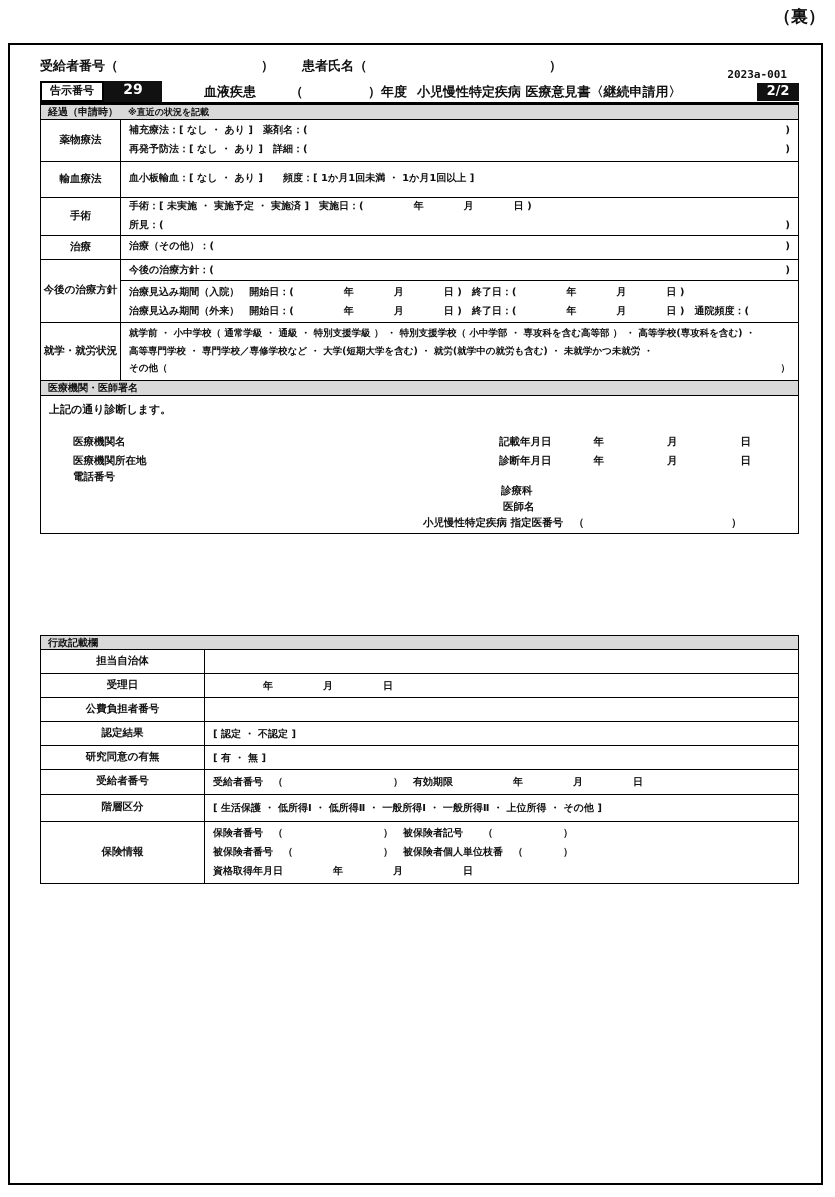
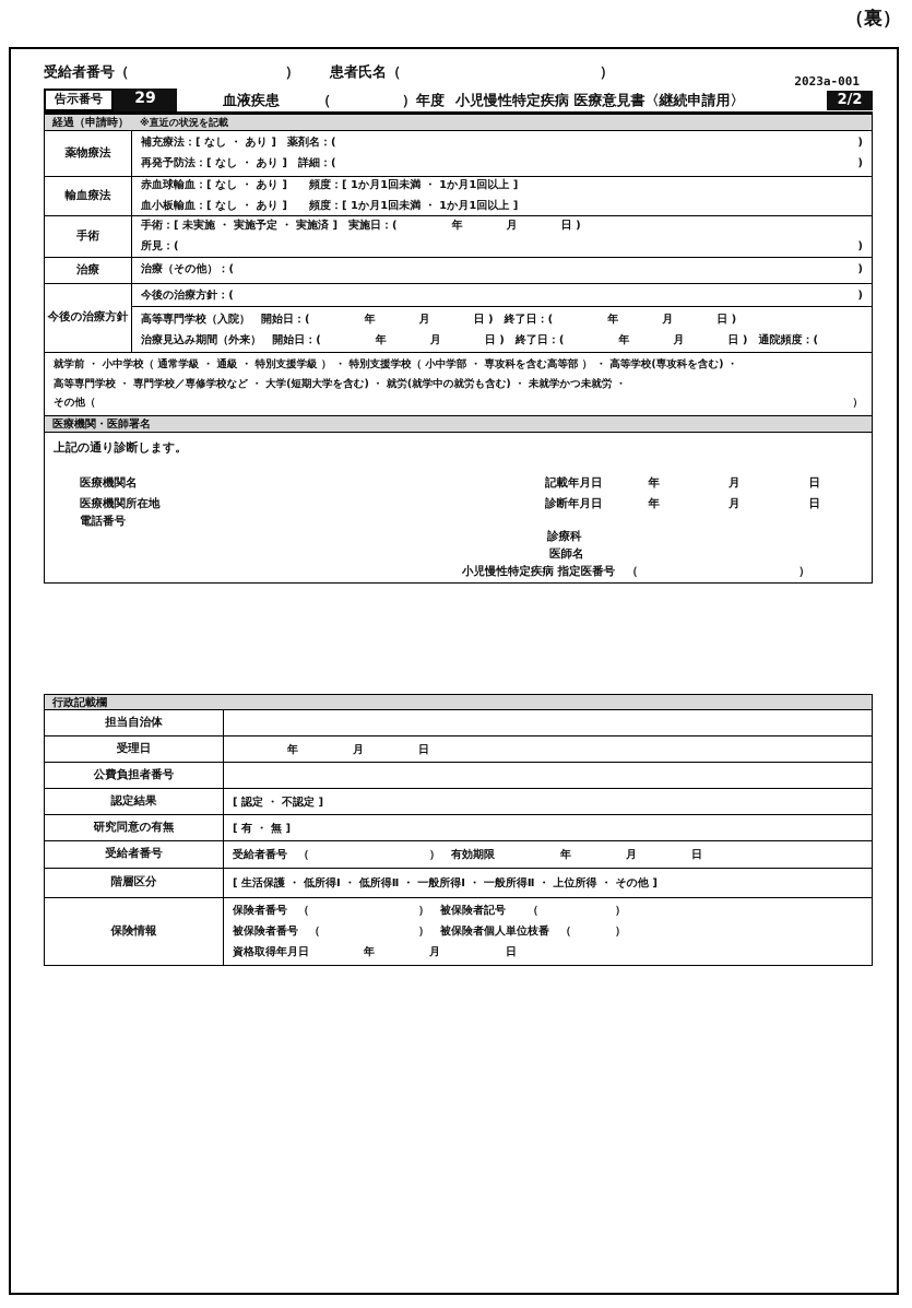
  （裏）
  受給者番号（ ）
  患者氏名（ ）
  2023a-001
  告示番号
  29
  血液疾患
  （ ）年度
  小児慢性特定疾病 医療意見書〈継続申請用〉
  2/2
  経過（申請時）
  ※直近の状況を記載
  薬物療法
  補充療法：[ なし ・ あり ] 薬剤名：(
  )
  再発予防法：[ なし ・ あり ] 詳細：(
  )
  輸血療法
+ 赤血球輸血：[ なし ・ あり ] 頻度：[ 1か月1回未満 ・ 1か月1回以上 ]
  血小板輸血：[ なし ・ あり ] 頻度：[ 1か月1回未満 ・ 1か月1回以上 ]
  手術
  手術：[ 未実施 ・ 実施予定 ・ 実施済 ] 実施日：( 年 月 日 )
  所見：(
  )
  治療
  治療（その他）：(
  )
  今後の治療方針
  今後の治療方針：(
  )
- 治療見込み期間（入院） 開始日：( 年 月 日 ) 終了日：( 年 月 日 )
+ 高等専門学校（入院） 開始日：( 年 月 日 ) 終了日：( 年 月 日 )
  治療見込み期間（外来） 開始日：( 年 月 日 ) 終了日：( 年 月 日 ) 通院頻度：(
- 就学・就労状況
  就学前 ・ 小中学校（ 通常学級 ・ 通級 ・ 特別支援学級 ） ・ 特別支援学校（ 小中学部 ・ 専攻科を含む高等部 ） ・ 高等学校(専攻科を含む) ・
  高等専門学校 ・ 専門学校／専修学校など ・ 大学(短期大学を含む) ・ 就労(就学中の就労も含む) ・ 未就学かつ未就労 ・
  その他（
  ）
  医療機関・医師署名
  上記の通り診断します。
  医療機関名
  医療機関所在地
  電話番号
  記載年月日 年 月 日
  診断年月日 年 月 日
  診療科
  医師名
  小児慢性特定疾病 指定医番号 （ ）
  行政記載欄
  担当自治体
  受理日
  年 月 日
  公費負担者番号
  認定結果
  [ 認定 ・ 不認定 ]
  研究同意の有無
  [ 有 ・ 無 ]
  受給者番号
  受給者番号 （ ） 有効期限 年 月 日
  階層区分
  [ 生活保護 ・ 低所得Ⅰ ・ 低所得Ⅱ ・ 一般所得Ⅰ ・ 一般所得Ⅱ ・ 上位所得 ・ その他 ]
  保険情報
  保険者番号 （ ） 被保険者記号 （ ）
  被保険者番号 （ ） 被保険者個人単位枝番 （ ）
  資格取得年月日 年 月 日
